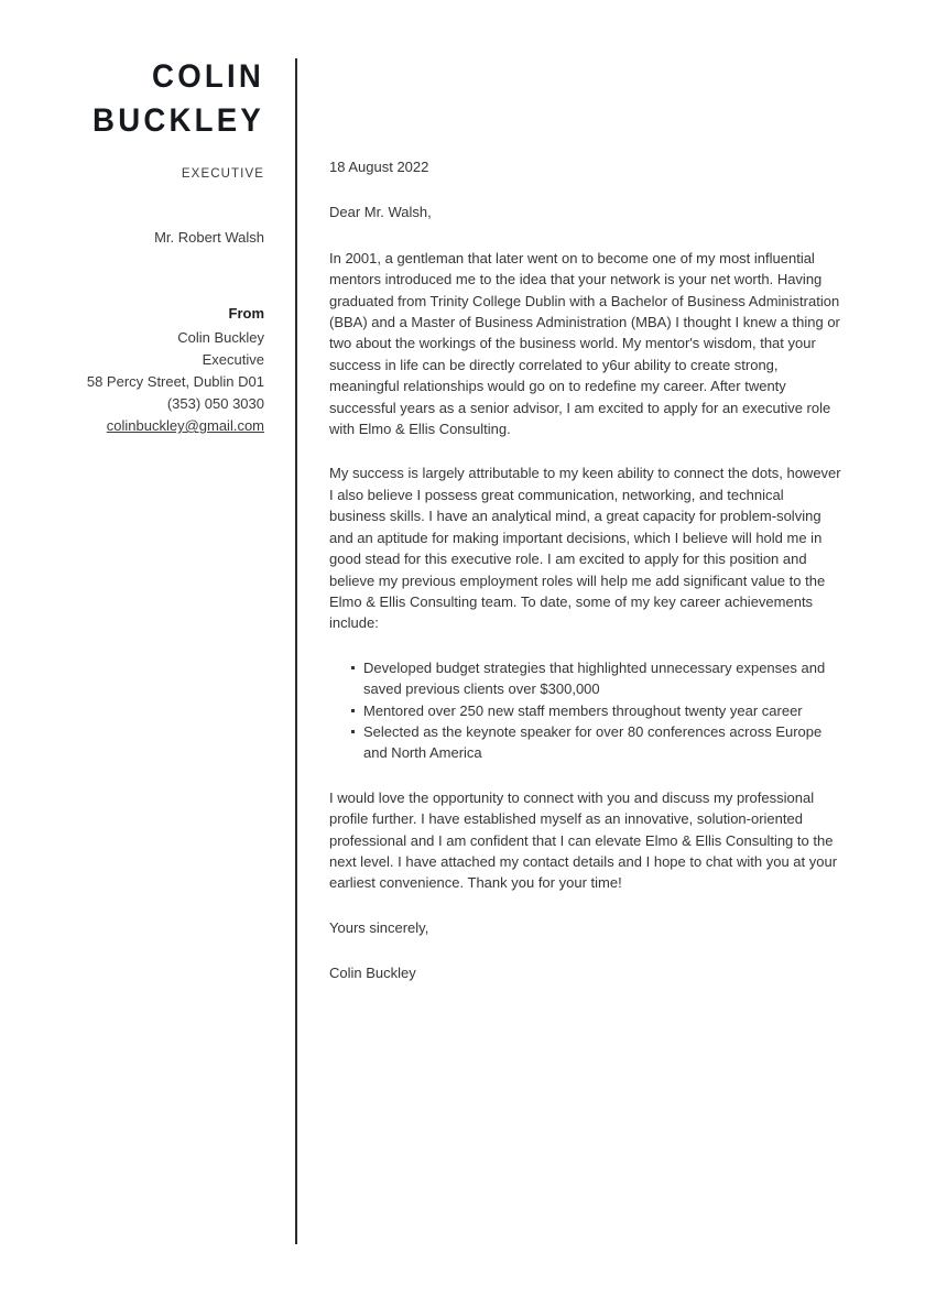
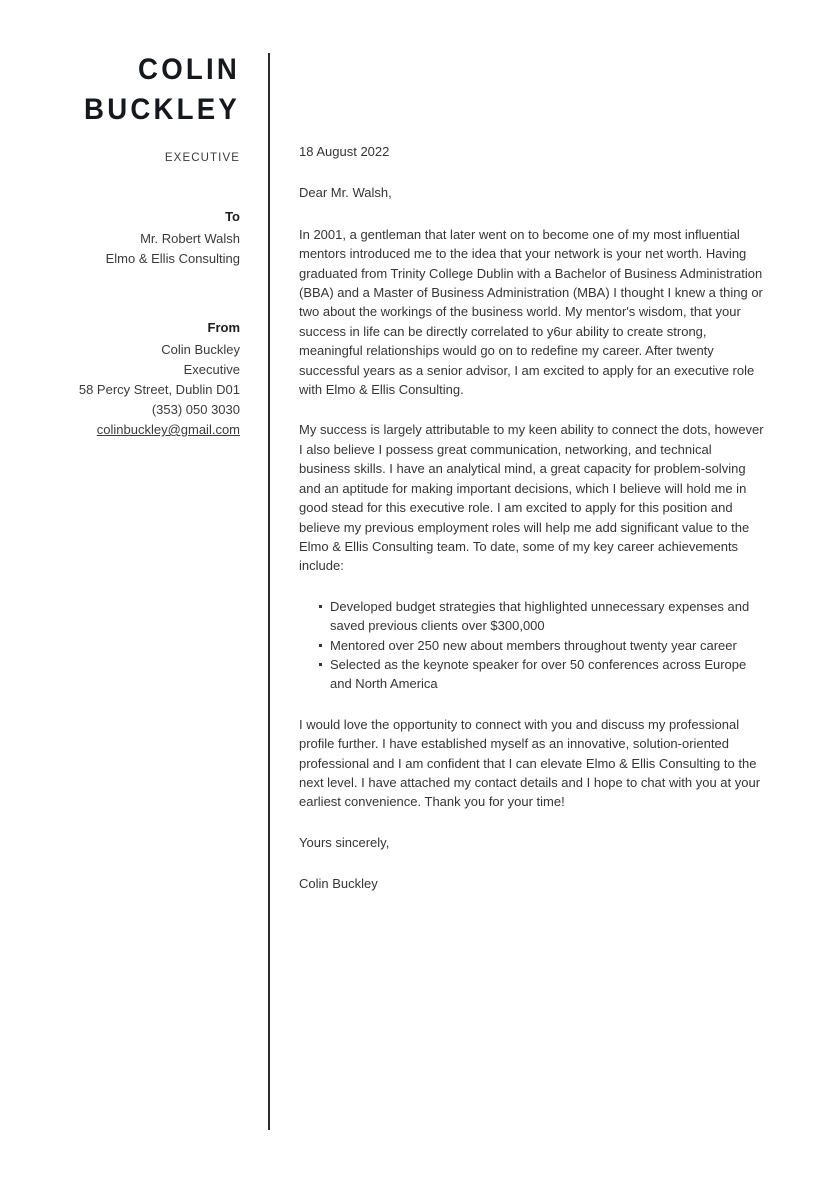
  COLIN
  BUCKLEY
  EXECUTIVE
+ To
  Mr. Robert Walsh
+ Elmo & Ellis Consulting
  From
  Colin Buckley
  Executive
  58 Percy Street, Dublin D01
  (353) 050 3030
  colinbuckley@gmail.com
  18 August 2022
  Dear Mr. Walsh,
  In 2001, a gentleman that later went on to become one of my most influential mentors introduced me to the idea that your network is your net worth. Having graduated from Trinity College Dublin with a Bachelor of Business Administration (BBA) and a Master of Business Administration (MBA) I thought I knew a thing or two about the workings of the business world. My mentor's wisdom, that your success in life can be directly correlated to y6ur ability to create strong, meaningful relationships would go on to redefine my career. After twenty successful years as a senior advisor, I am excited to apply for an executive role with Elmo & Ellis Consulting.
  My success is largely attributable to my keen ability to connect the dots, however I also believe I possess great communication, networking, and technical business skills. I have an analytical mind, a great capacity for problem-solving and an aptitude for making important decisions, which I believe will hold me in good stead for this executive role. I am excited to apply for this position and believe my previous employment roles will help me add significant value to the Elmo & Ellis Consulting team. To date, some of my key career achievements include:
  Developed budget strategies that highlighted unnecessary expenses and saved previous clients over $300,000
- Mentored over 250 new staff members throughout twenty year career
+ Mentored over 250 new about members throughout twenty year career
- Selected as the keynote speaker for over 80 conferences across Europe and North America
+ Selected as the keynote speaker for over 50 conferences across Europe and North America
  I would love the opportunity to connect with you and discuss my professional profile further. I have established myself as an innovative, solution-oriented professional and I am confident that I can elevate Elmo & Ellis Consulting to the next level. I have attached my contact details and I hope to chat with you at your earliest convenience. Thank you for your time!
  Yours sincerely,
  Colin Buckley
